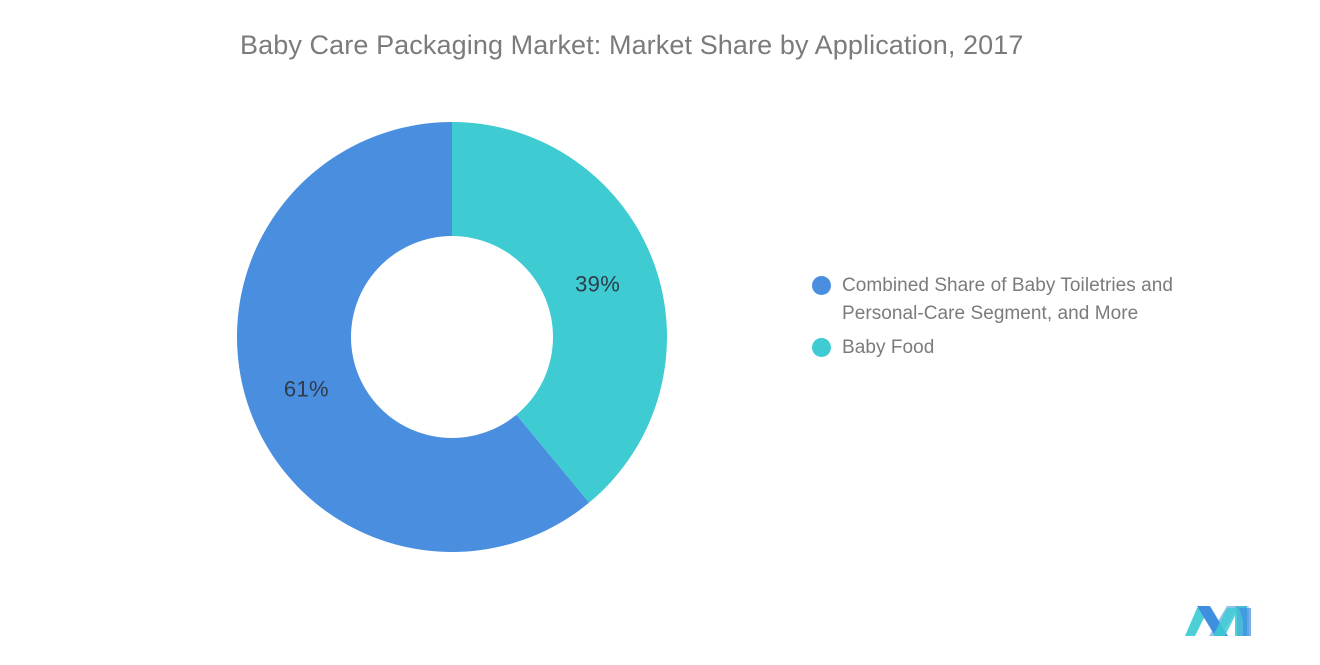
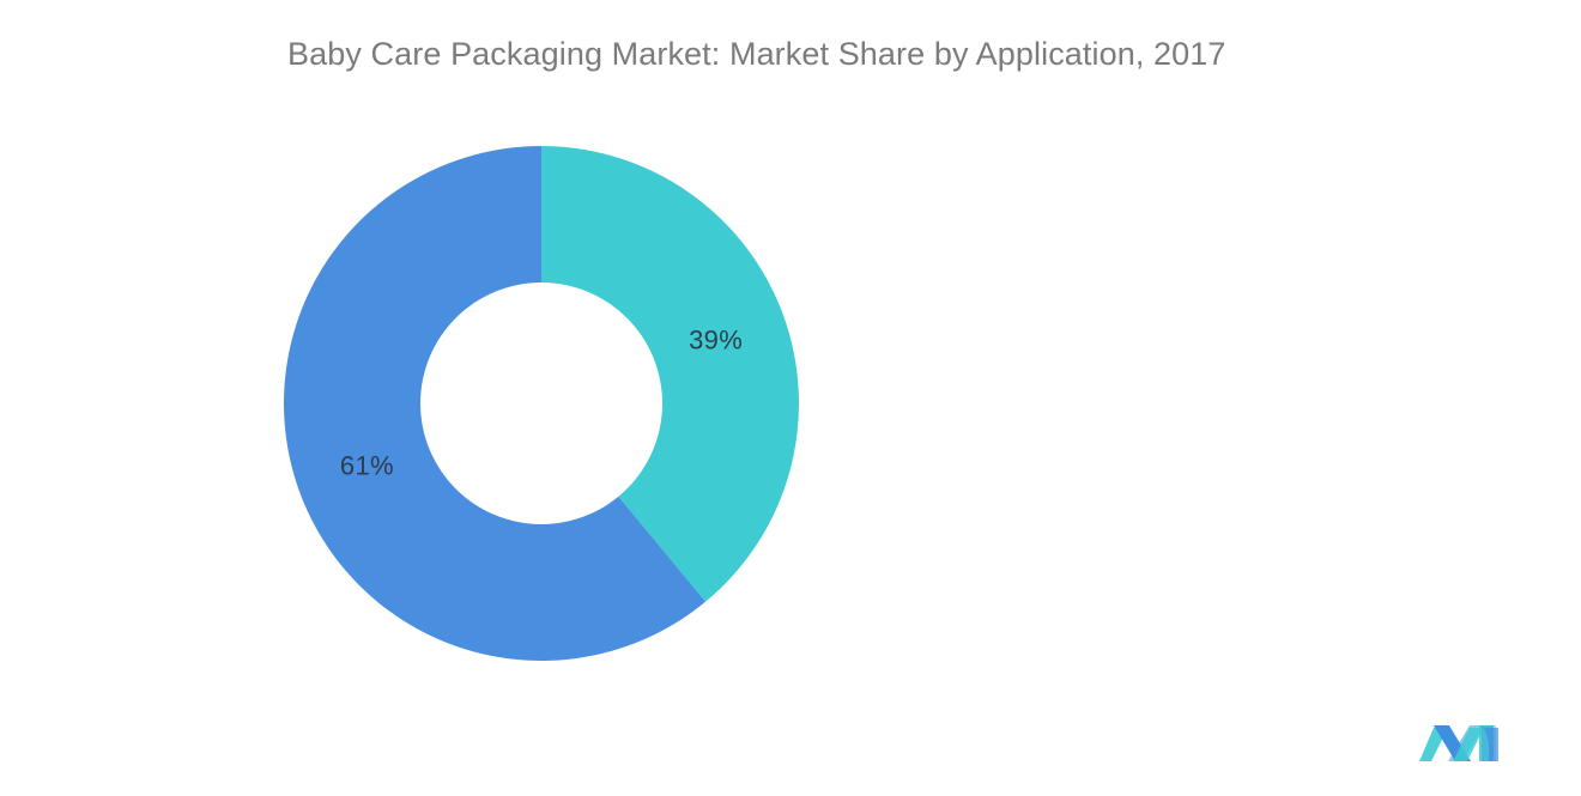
  Baby Care Packaging Market: Market Share by Application, 2017
  61%
  39%
- Combined Share of Baby Toiletries and Personal-Care Segment, and More
- Baby Food
